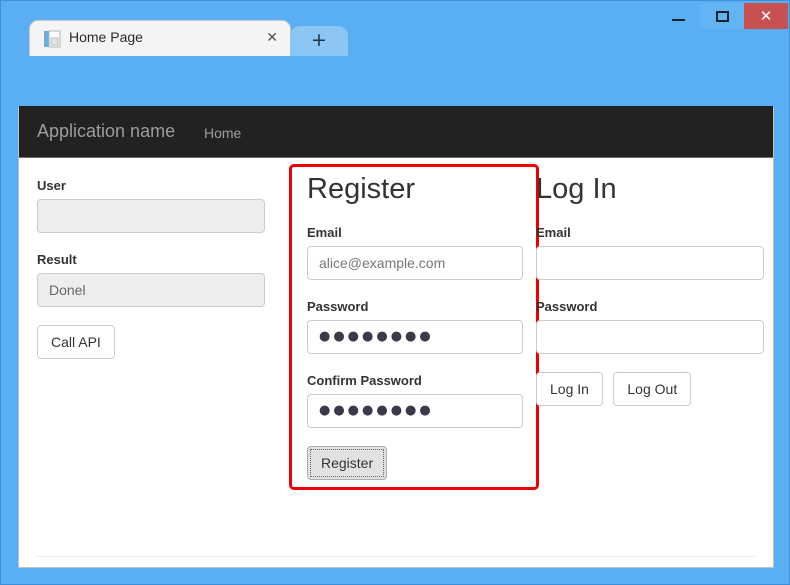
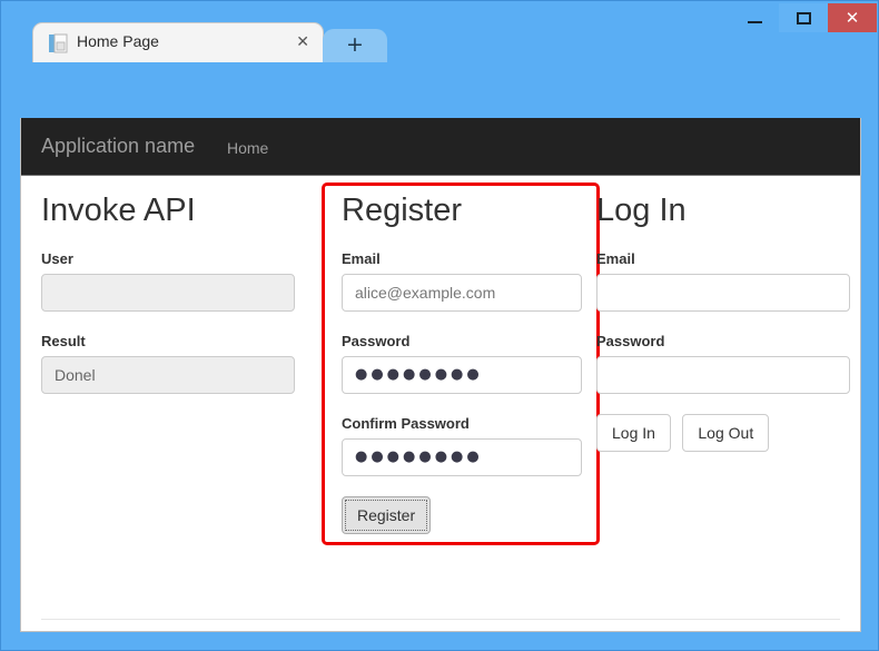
  ✕
  Home Page
  ✕
  +
  Application name
  Home
+ Invoke API
  User
  Result
  Donel
- Call API
  Register
  Email
  alice@example.com
  Password
  ●●●●●●●●
  Confirm Password
  ●●●●●●●●
  Register
  Log In
  Email
  Password
  Log In Log Out
